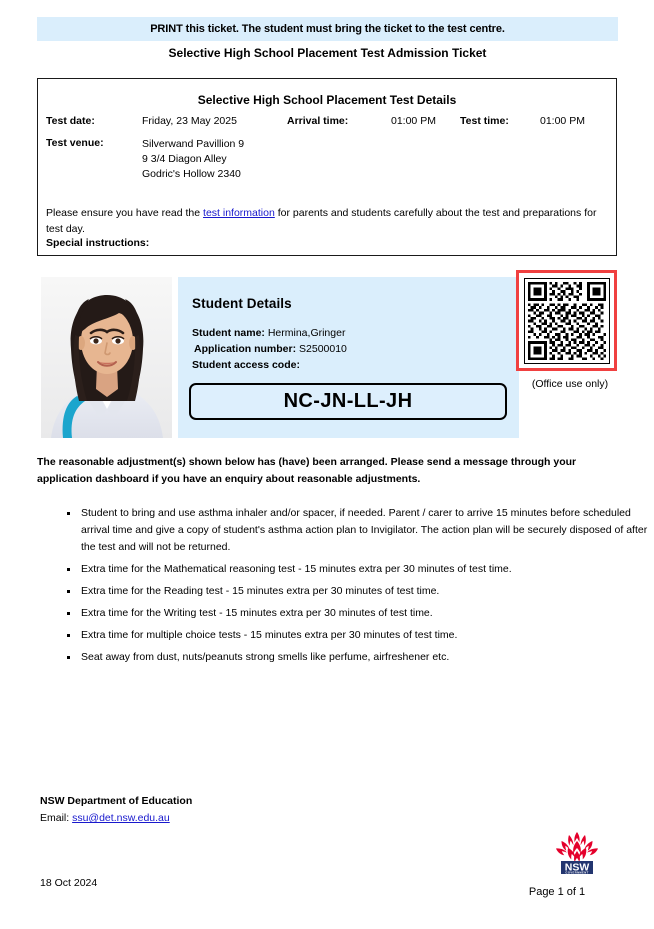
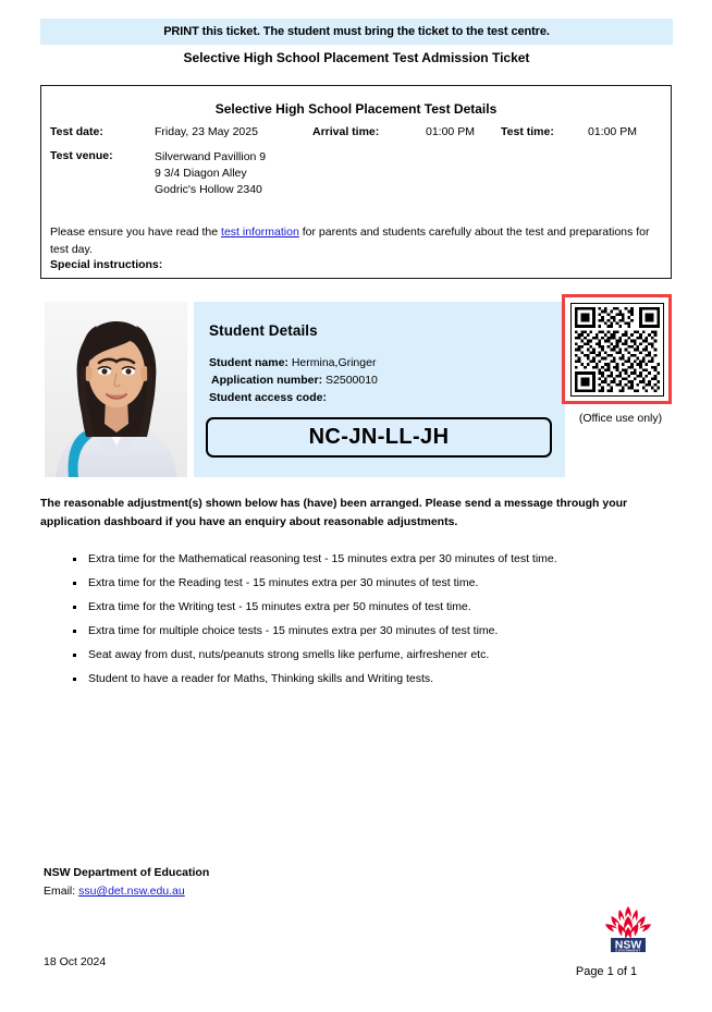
  PRINT this ticket. The student must bring the ticket to the test centre.
  Selective High School Placement Test Admission Ticket
  Selective High School Placement Test Details
  Test date:
  Friday, 23 May 2025
  Arrival time:
  01:00 PM
  Test time:
  01:00 PM
  Test venue:
  Silverwand Pavillion 9
  9 3/4 Diagon Alley
  Godric's Hollow 2340
  Please ensure you have read the test information for parents and students carefully about the test and preparations for test day.
  Special instructions:
  Student Details
  Student name: Hermina,Gringer
  Application number: S2500010
  Student access code:
  NC-JN-LL-JH
  (Office use only)
  The reasonable adjustment(s) shown below has (have) been arranged. Please send a message through your application dashboard if you have an enquiry about reasonable adjustments.
- Student to bring and use asthma inhaler and/or spacer, if needed. Parent / carer to arrive 15 minutes before scheduled arrival time and give a copy of student's asthma action plan to Invigilator. The action plan will be securely disposed of after the test and will not be returned.
  Extra time for the Mathematical reasoning test - 15 minutes extra per 30 minutes of test time.
  Extra time for the Reading test - 15 minutes extra per 30 minutes of test time.
- Extra time for the Writing test - 15 minutes extra per 30 minutes of test time.
+ Extra time for the Writing test - 15 minutes extra per 50 minutes of test time.
  Extra time for multiple choice tests - 15 minutes extra per 30 minutes of test time.
  Seat away from dust, nuts/peanuts strong smells like perfume, airfreshener etc.
+ Student to have a reader for Maths, Thinking skills and Writing tests.
  NSW Department of Education
  Email: ssu@det.nsw.edu.au
  18 Oct 2024
  NSW
  Page 1 of 1
